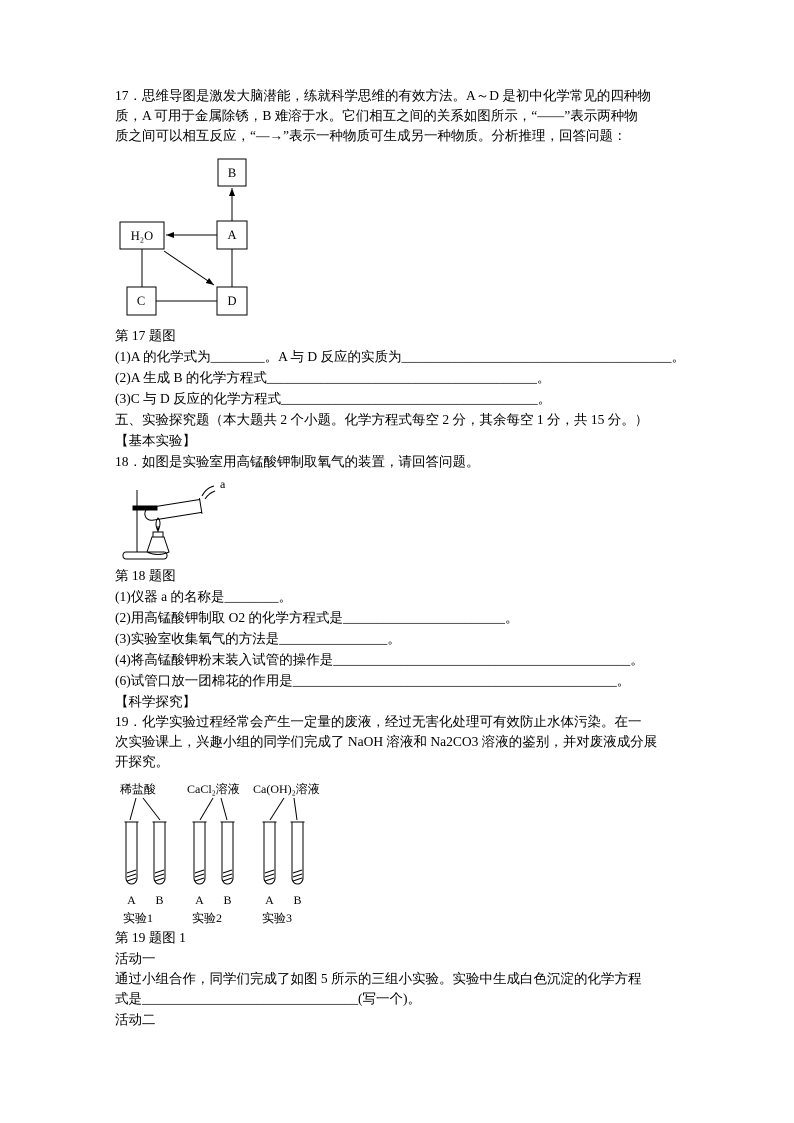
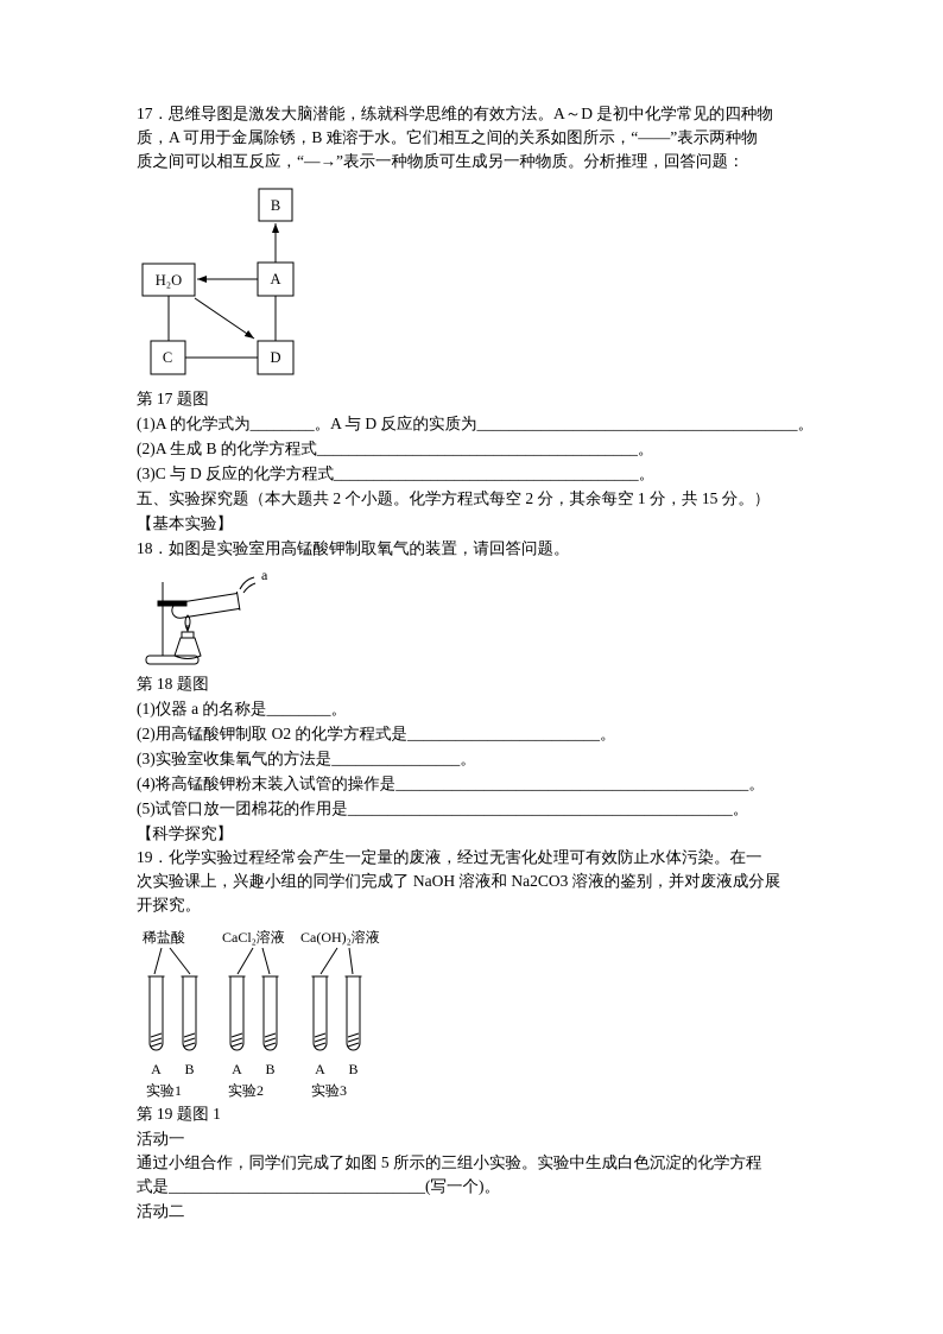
  17．思维导图是激发大脑潜能，练就科学思维的有效方法。A～D 是初中化学常见的四种物
  质，A 可用于金属除锈，B 难溶于水。它们相互之间的关系如图所示，“——”表示两种物
  质之间可以相互反应，“—→”表示一种物质可生成另一种物质。分析推理，回答问题：
  B
  A
  H₂O
  C
  D
  第 17 题图
  (1)A 的化学式为________。A 与 D 反应的实质为________________________________________。
  (2)A 生成 B 的化学方程式________________________________________。
  (3)C 与 D 反应的化学方程式______________________________________。
  五、实验探究题（本大题共 2 个小题。化学方程式每空 2 分，其余每空 1 分，共 15 分。）
  【基本实验】
  18．如图是实验室用高锰酸钾制取氧气的装置，请回答问题。
  a
  第 18 题图
  (1)仪器 a 的名称是________。
  (2)用高锰酸钾制取 O2 的化学方程式是________________________。
  (3)实验室收集氧气的方法是________________。
  (4)将高锰酸钾粉末装入试管的操作是____________________________________________。
- (6)试管口放一团棉花的作用是________________________________________________。
+ (5)试管口放一团棉花的作用是________________________________________________。
  【科学探究】
  19．化学实验过程经常会产生一定量的废液，经过无害化处理可有效防止水体污染。在一
  次实验课上，兴趣小组的同学们完成了 NaOH 溶液和 Na2CO3 溶液的鉴别，并对废液成分展
  开探究。
  稀盐酸
  CaCl₂溶液
  Ca(OH)₂溶液
  A
  B
  A
  B
  A
  B
  实验1
  实验2
  实验3
  第 19 题图 1
  活动一
  通过小组合作，同学们完成了如图 5 所示的三组小实验。实验中生成白色沉淀的化学方程
  式是________________________________(写一个)。
  活动二
